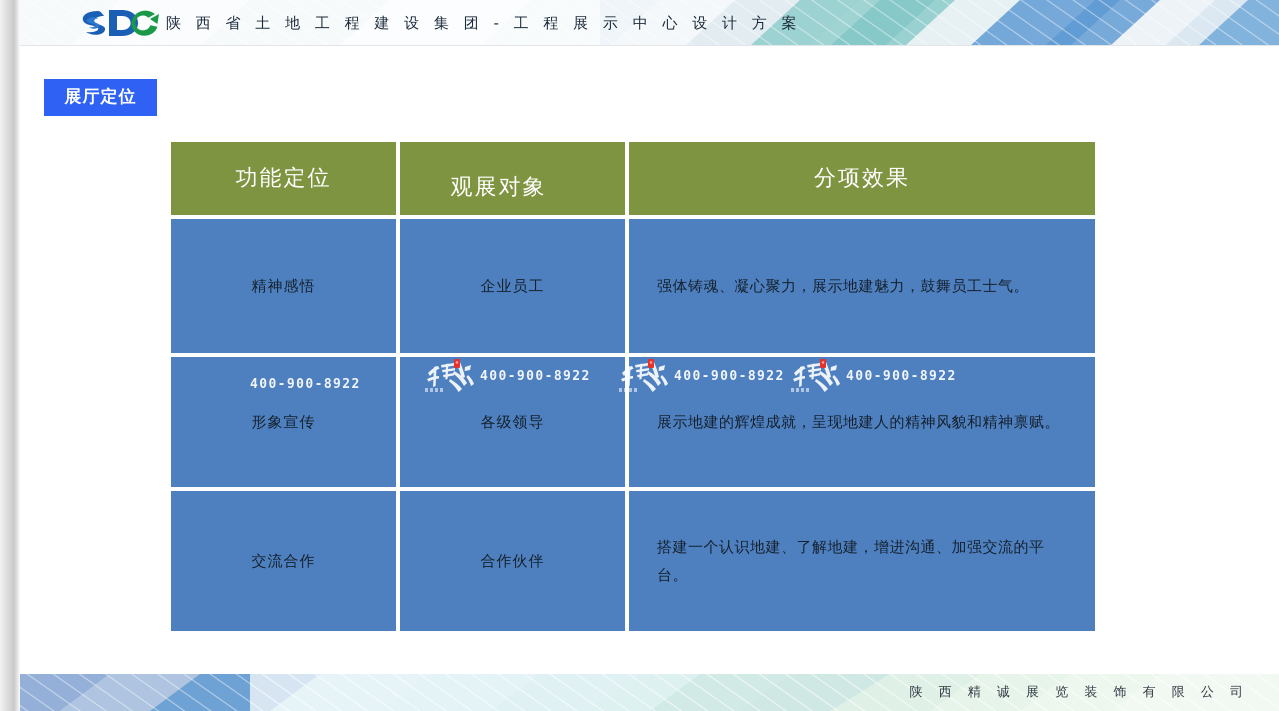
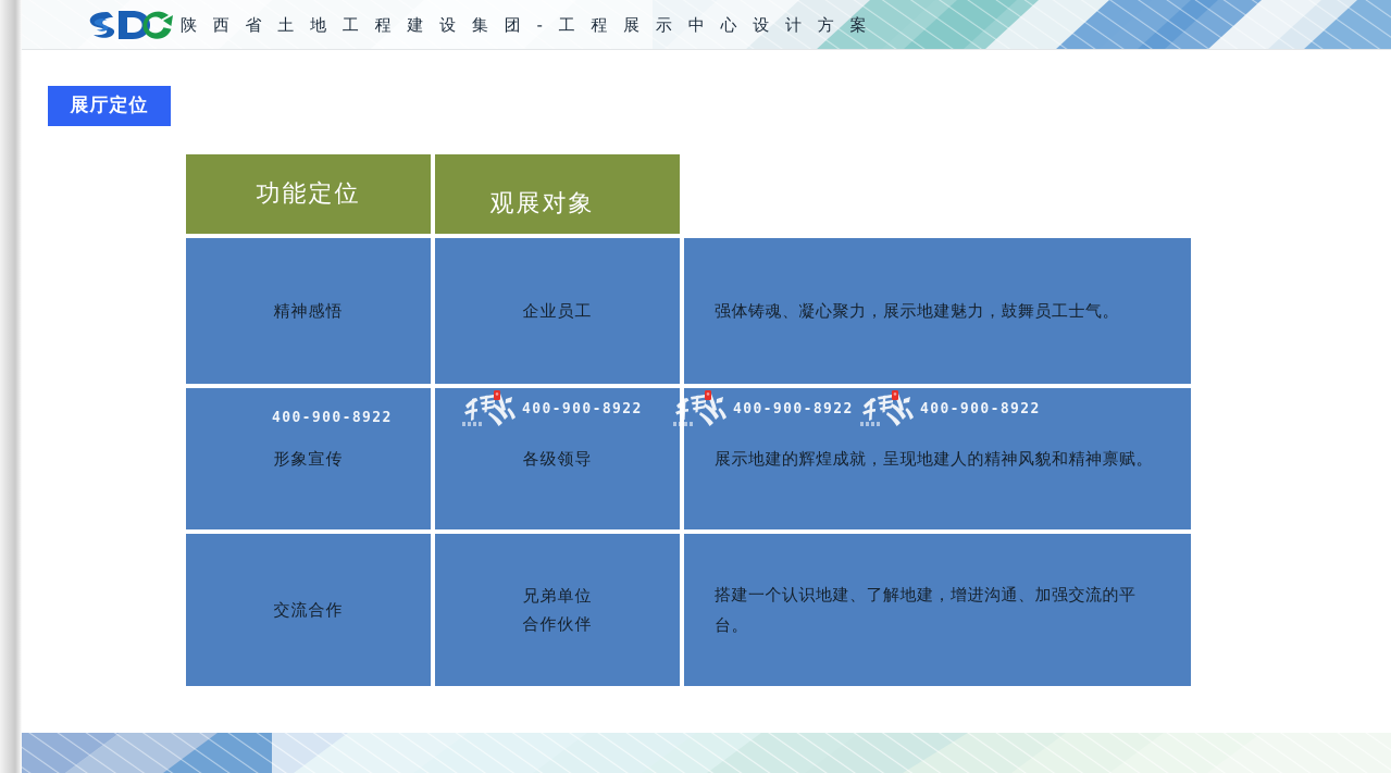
  陕 西 省 土 地 工 程 建 设 集 团 - 工 程 展 示 中 心 设 计 方 案
  展厅定位
  功能定位
  观展对象
- 分项效果
  精神感悟
  企业员工
  强体铸魂、凝心聚力，展示地建魅力，鼓舞员工士气。
  形象宣传
  各级领导
  展示地建的辉煌成就，呈现地建人的精神风貌和精神禀赋。
  交流合作
+ 兄弟单位
  合作伙伴
  搭建一个认识地建、了解地建，增进沟通、加强交流的平台。
  400-900-8922
  400-900-8922
  400-900-8922
  400-900-8922
- 陕 西 精 诚 展 览 装 饰 有 限 公 司
